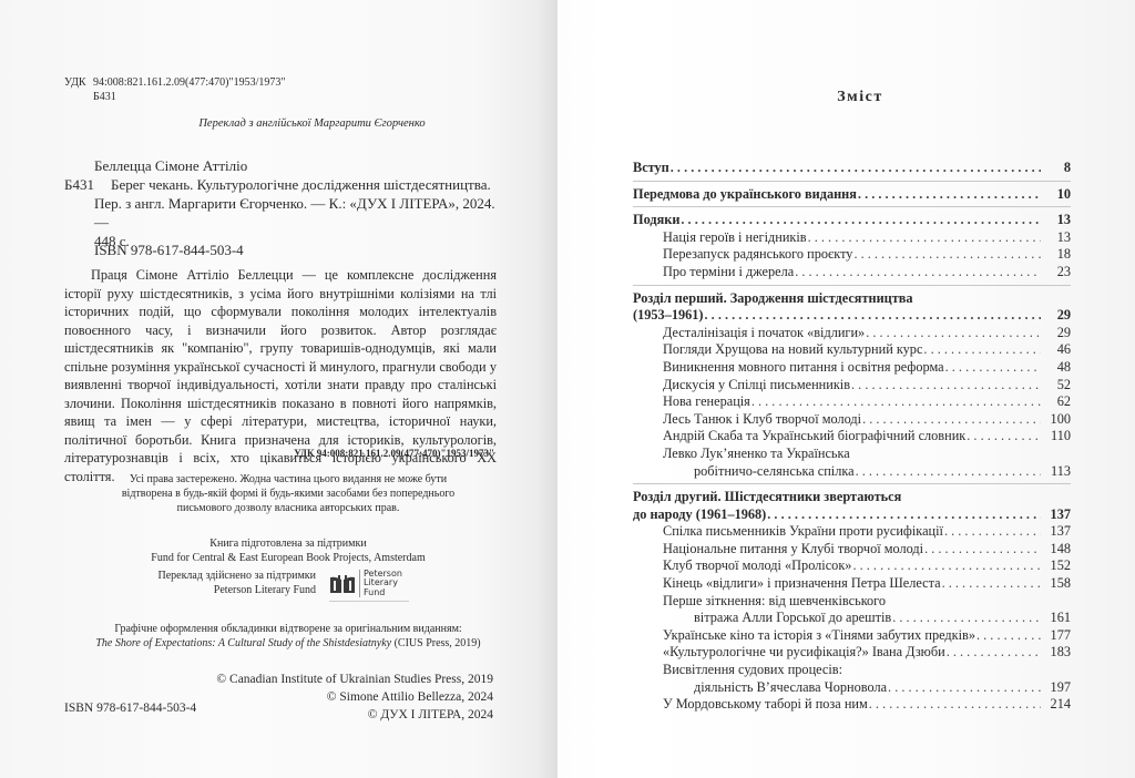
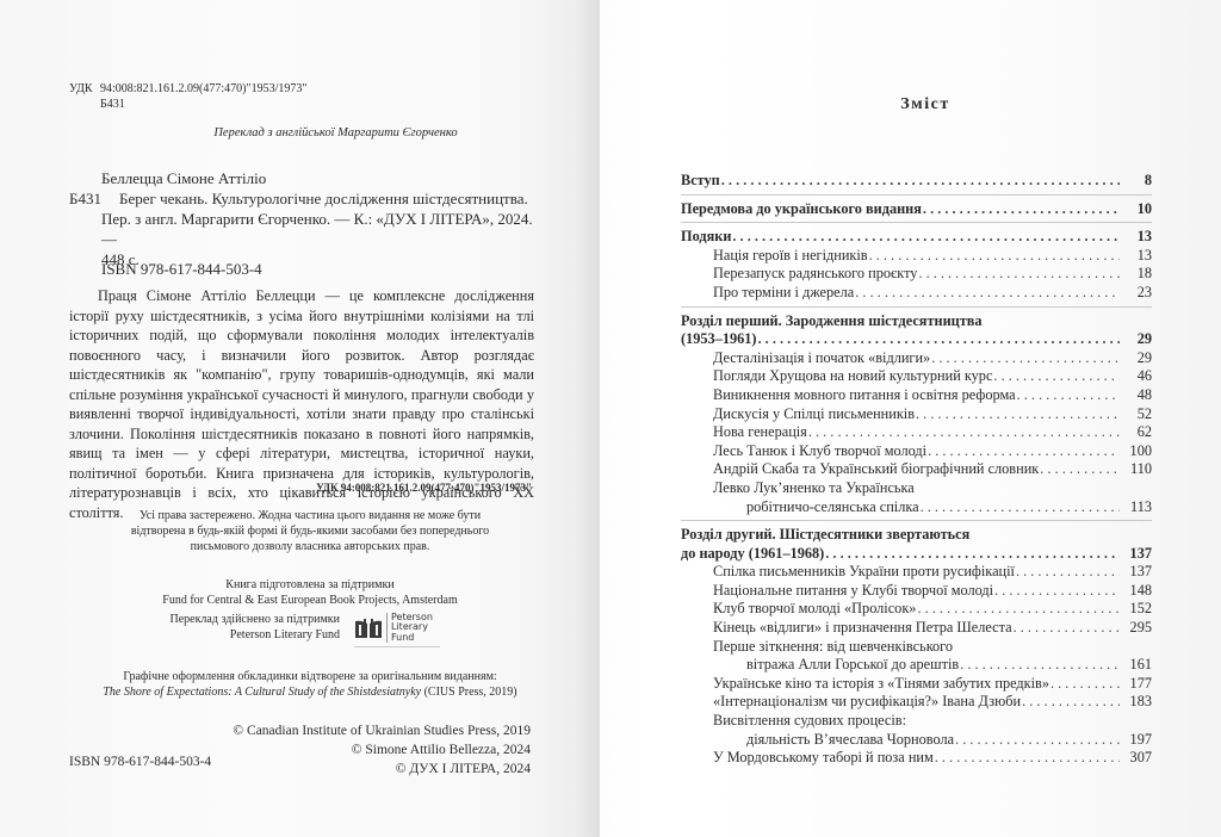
  УДК
  94:008:821.161.2.09(477:470)"1953/1973"
  Б431
  Переклад з англійської Маргарити Єгорченко
  Беллецца Сімоне Аттіліо
  Б431
  Берег чекань. Культурологічне дослідження шістдесятництва.
  Пер. з англ. Маргарити Єгорченко. — К.: «ДУХ І ЛІТЕРА», 2024. —
  448 с.
  ISBN 978-617-844-503-4
  Праця Сімоне Аттіліо Беллецци — це комплексне дослідження історії руху шістдесятників, з усіма його внутрішніми колізіями на тлі історичних подій, що сформували покоління молодих інтелектуалів повоєнного часу, і визначили його розвиток. Автор розглядає шістдесятників як "компанію", групу товаришів-однодумців, які мали спільне розуміння української сучасності й минулого, прагнули свободи у виявленні творчої індивідуальності, хотіли знати правду про сталінські злочини. Покоління шістдесятників показано в повноті його напрямків, явищ та імен — у сфері літератури, мистецтва, історичної науки, політичної боротьби. Книга призначена для істориків, культурологів, літературознавців і всіх, хто цікавиться історією українського ХХ століття.
  УДК 94:008:821.161.2.09(477:470)"1953/1973"
  Усі права застережено. Жодна частина цього видання не може бути
  відтворена в будь-якій формі й будь-якими засобами без попереднього
  письмового дозволу власника авторських прав.
  Книга підготовлена за підтримки
  Fund for Central & East European Book Projects, Amsterdam
  Переклад здійснено за підтримки
  Peterson Literary Fund
  Peterson
  Literary
  Fund
  Графічне оформлення обкладинки відтворене за оригінальним виданням:
  The Shore of Expectations: A Cultural Study of the Shistdesiatnyky (CIUS Press, 2019)
  © Canadian Institute of Ukrainian Studies Press, 2019
  © Simone Attilio Bellezza, 2024
  © ДУХ І ЛІТЕРА, 2024
  ISBN 978-617-844-503-4
  Зміст
  Вступ
  8
  Передмова до українського видання
  10
  Подяки
  13
  Нація героїв і негідників
  13
  Перезапуск радянського проєкту
  18
  Про терміни і джерела
  23
  Розділ перший. Зародження шістдесятництва
  (1953–1961)
  29
  Десталінізація і початок «відлиги»
  29
  Погляди Хрущова на новий культурний курс
  46
  Виникнення мовного питання і освітня реформа
  48
  Дискусія у Спілці письменників
  52
  Нова генерація
  62
  Лесь Танюк і Клуб творчої молоді
  100
  Андрій Скаба та Український біографічний словник
  110
  Левко Лук’яненко та Українська
  робітничо-селянська спілка
  113
  Розділ другий. Шістдесятники звертаються
  до народу (1961–1968)
  137
  Спілка письменників України проти русифікації
  137
  Національне питання у Клубі творчої молоді
  148
  Клуб творчої молоді «Пролісок»
  152
  Кінець «відлиги» і призначення Петра Шелеста
- 158
+ 295
  Перше зіткнення: від шевченківського
  вітража Алли Горської до арештів
  161
  Українське кіно та історія з «Тінями забутих предків»
  177
- «Культурологічне чи русифікація?» Івана Дзюби
+ «Інтернаціоналізм чи русифікація?» Івана Дзюби
  183
  Висвітлення судових процесів:
  діяльність В’ячеслава Чорновола
  197
  У Мордовському таборі й поза ним
- 214
+ 307
